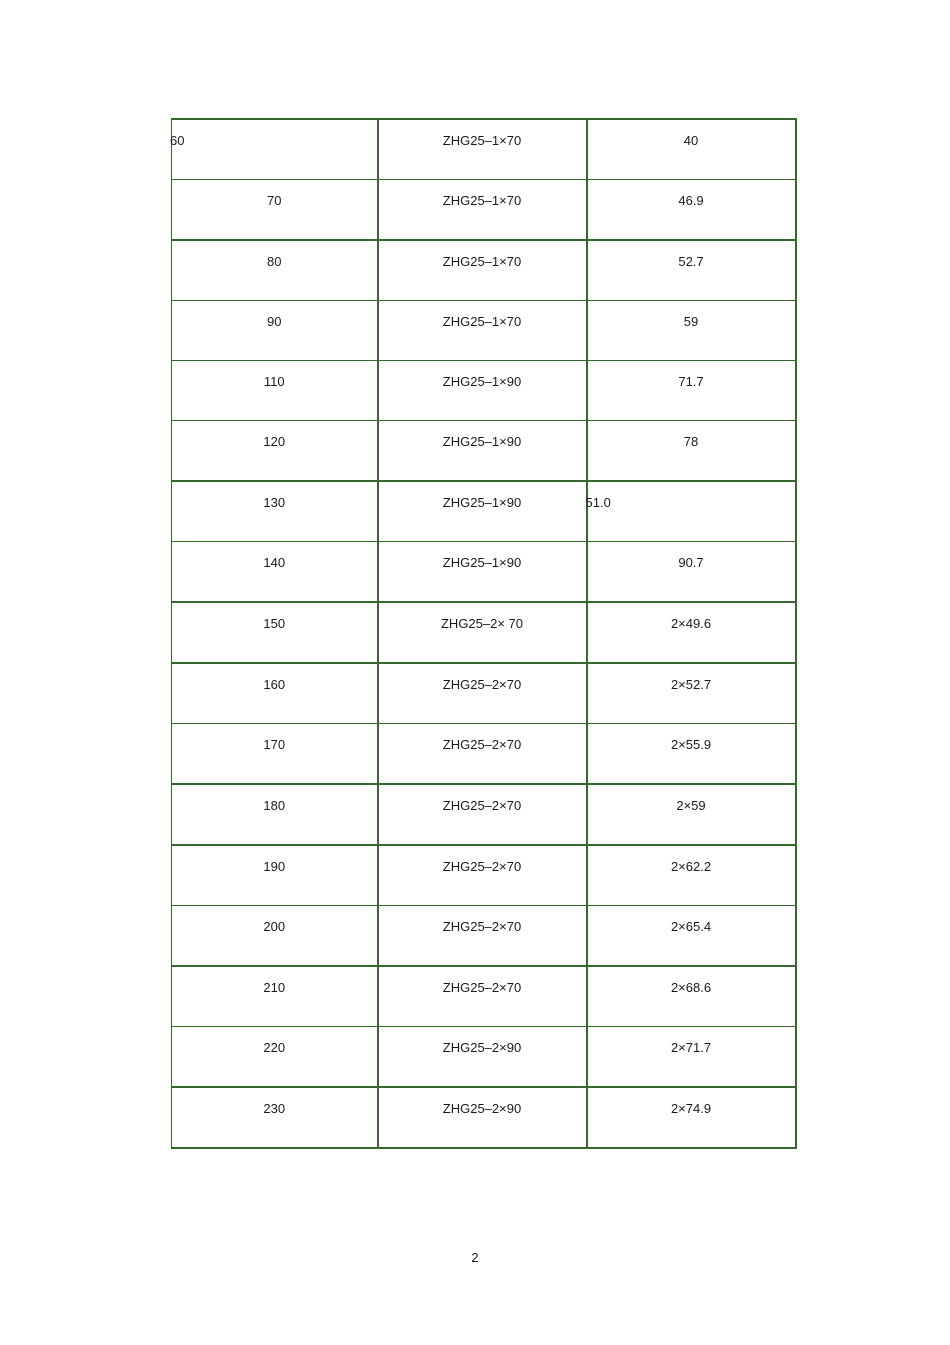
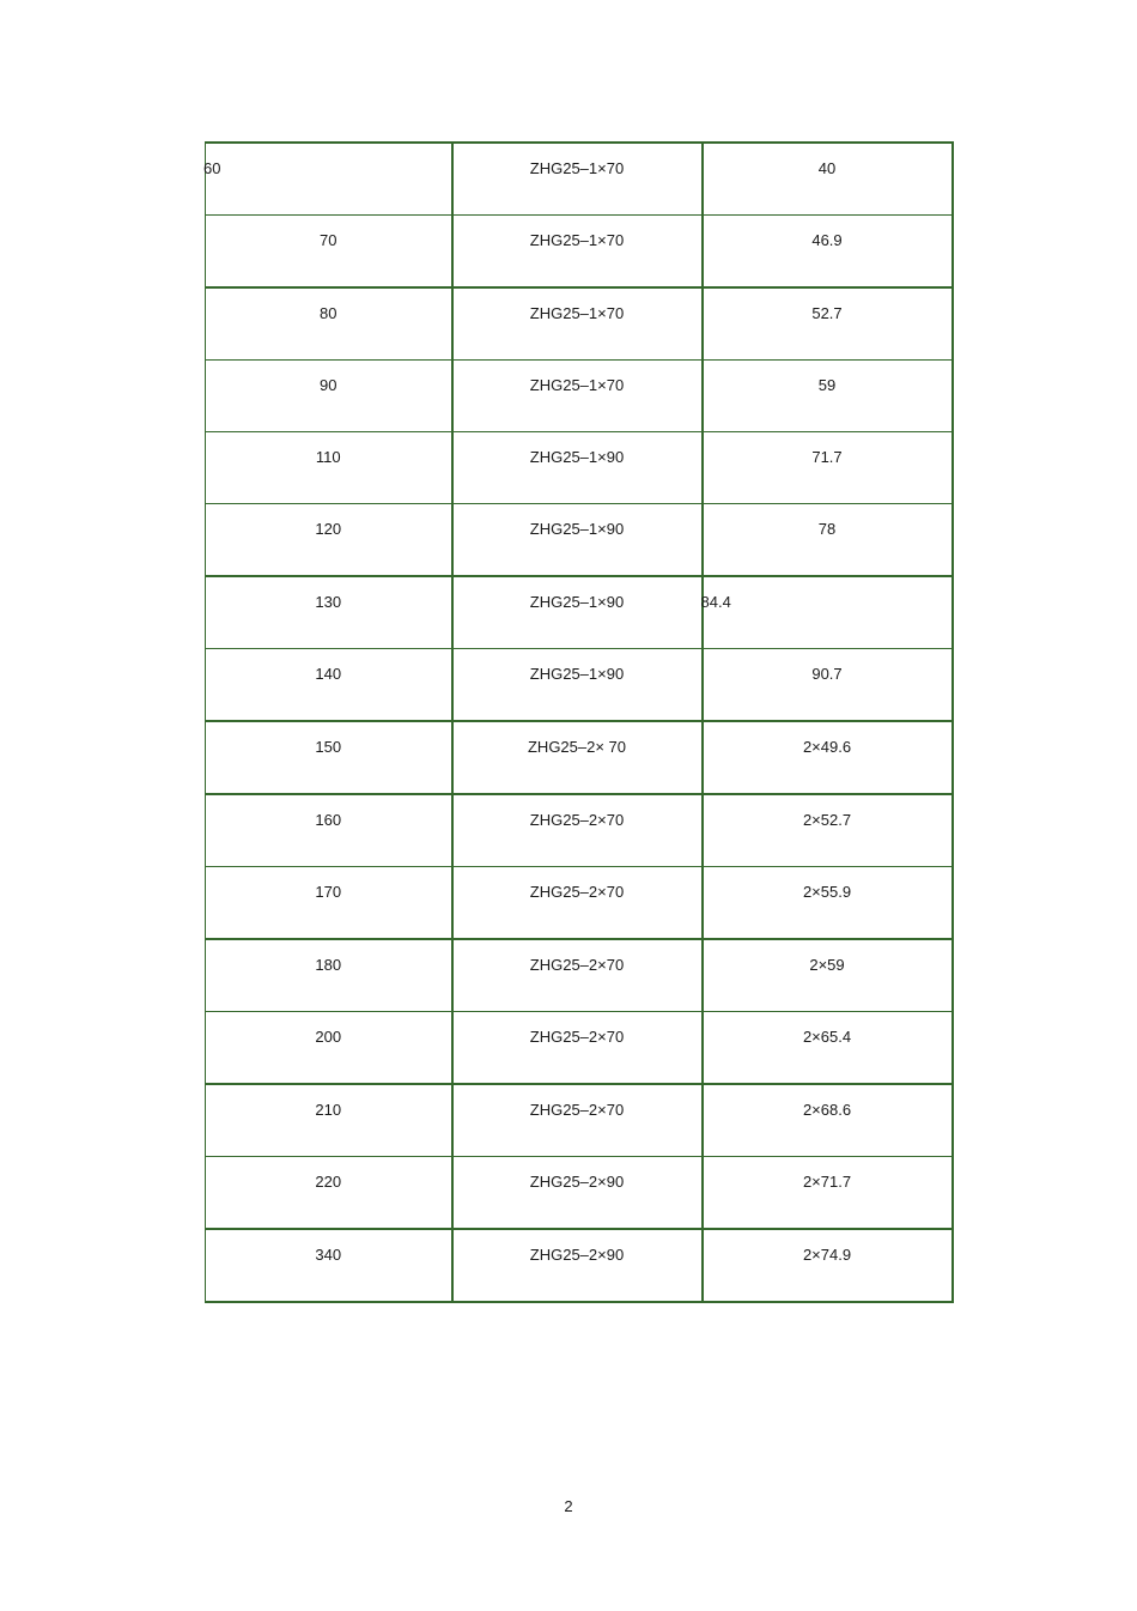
  60	ZHG25–1×70	40
  70	ZHG25–1×70	46.9
  80	ZHG25–1×70	52.7
  90	ZHG25–1×70	59
  110	ZHG25–1×90	71.7
  120	ZHG25–1×90	78
- 130	ZHG25–1×90	51.0
+ 130	ZHG25–1×90	84.4
  140	ZHG25–1×90	90.7
  150	ZHG25–2× 70	2×49.6
  160	ZHG25–2×70	2×52.7
  170	ZHG25–2×70	2×55.9
  180	ZHG25–2×70	2×59
- 190	ZHG25–2×70	2×62.2
  200	ZHG25–2×70	2×65.4
  210	ZHG25–2×70	2×68.6
  220	ZHG25–2×90	2×71.7
- 230	ZHG25–2×90	2×74.9
+ 340	ZHG25–2×90	2×74.9
  2
